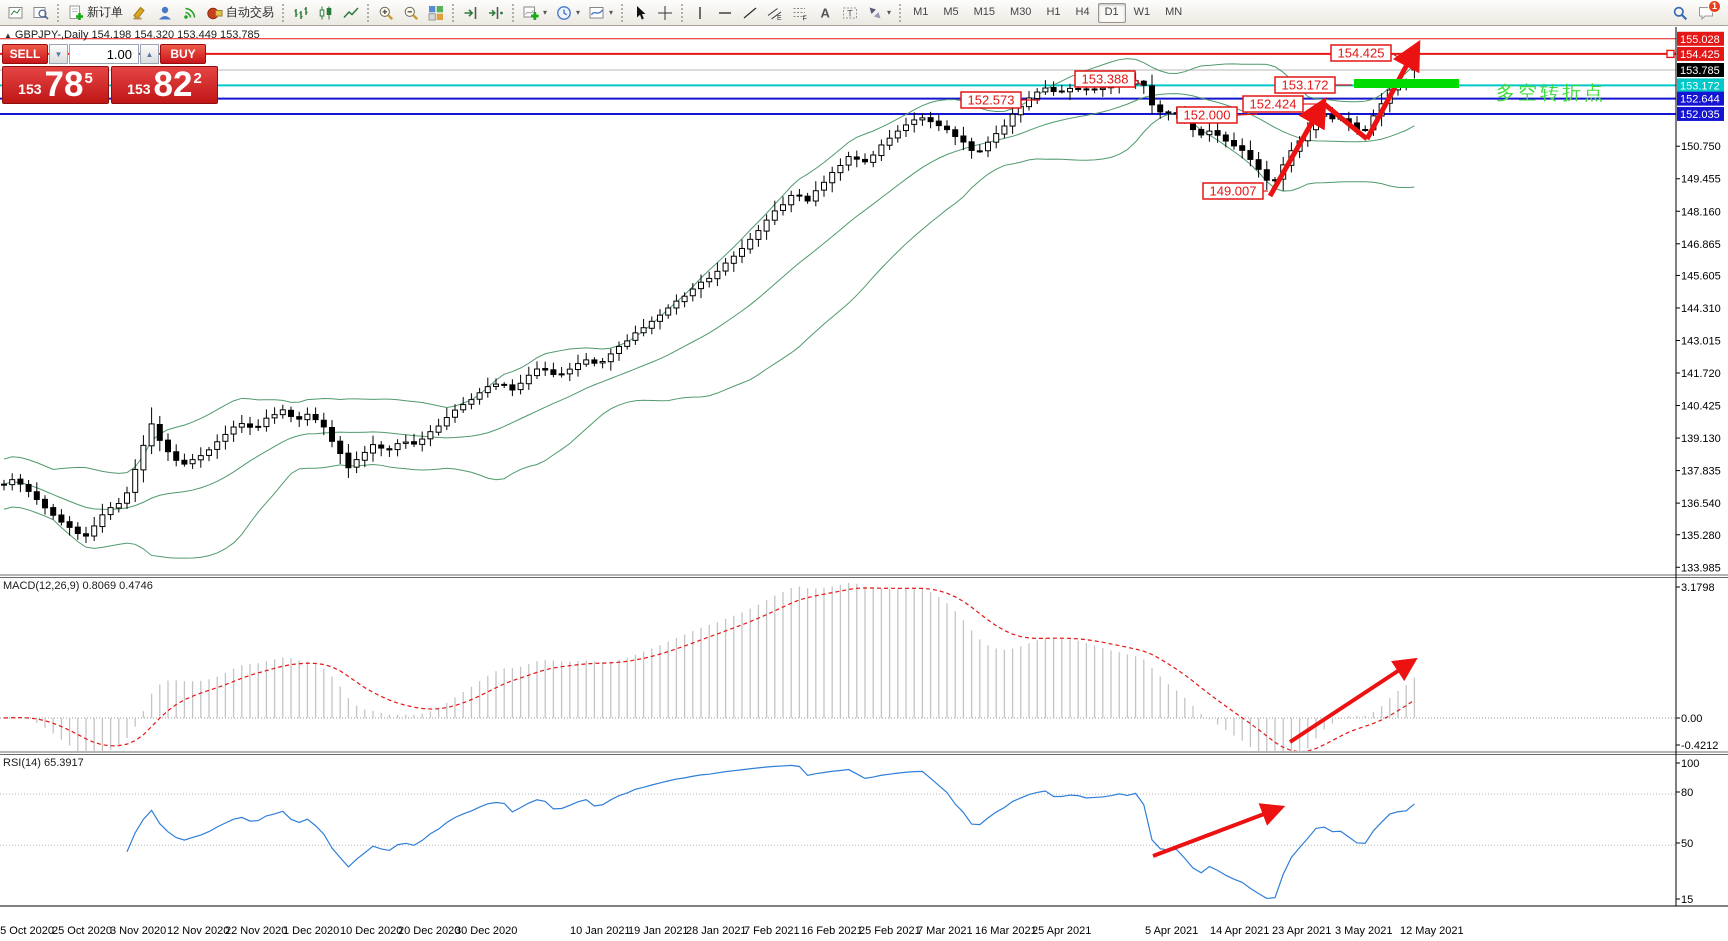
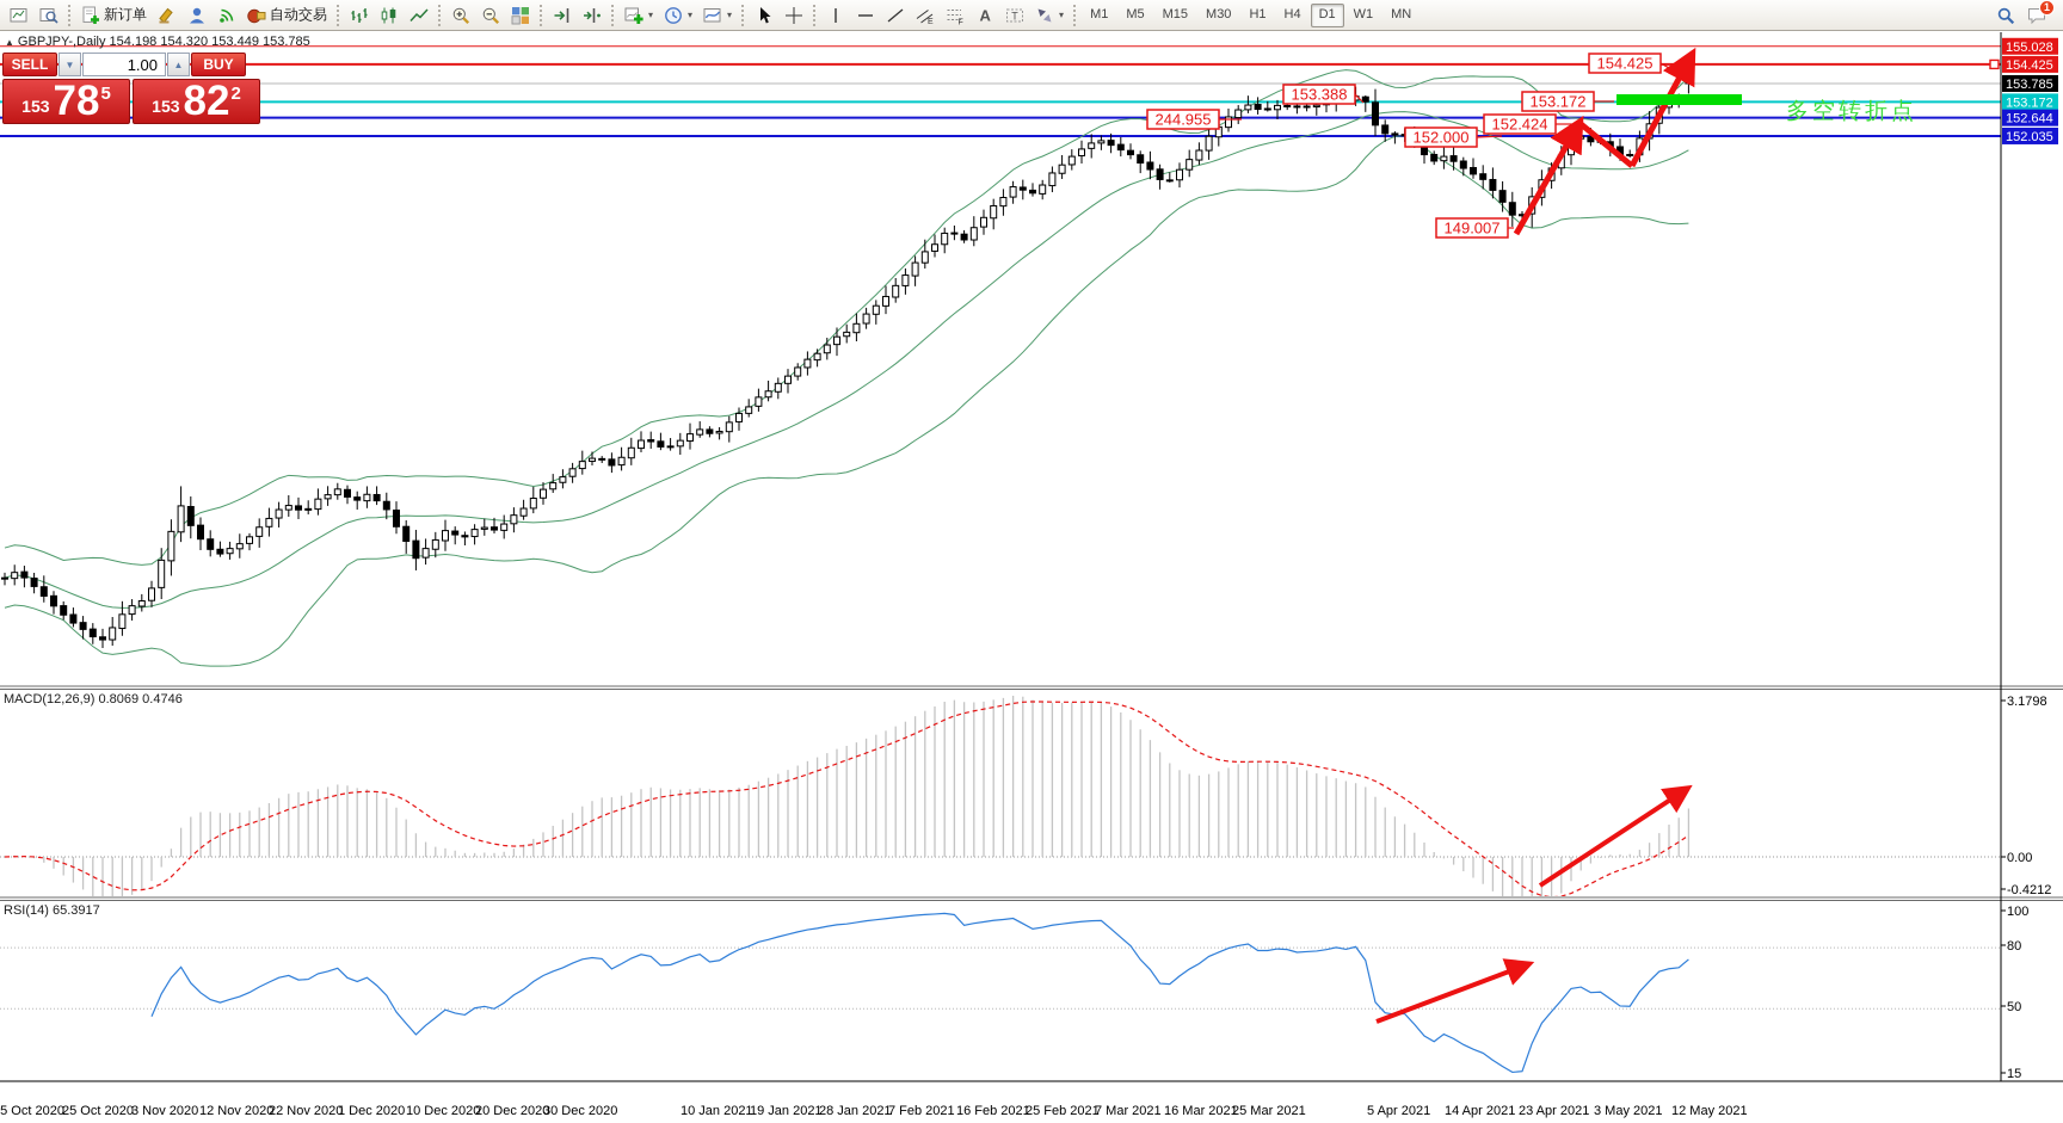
  新订单
  自动交易
  ▾
  ▾
  ▾
  A
  T
  ▾
  M1
  M5
  M15
  M30
  H1
  H4
  D1
  W1
  MN
  1
  ▲ GBPJPY-,Daily 154.198 154.320 153.449 153.785
  SELL
  ▼
  1.00
  ▲
  BUY
  153
  78
  5
  153
  82
  2
  MACD(12,26,9) 0.8069 0.4746
  RSI(14) 65.3917
- 150.750
- 149.455
- 148.160
- 146.865
- 145.605
- 144.310
- 143.015
- 141.720
- 140.425
- 139.130
- 137.835
- 136.540
- 135.280
- 133.985
  155.028
  154.425
  153.785
  153.172
  152.644
  152.035
  3.1798
  0.00
  -0.4212
  100
  80
  50
  15
  5 Oct 2020
  25 Oct 2020
  3 Nov 2020
  12 Nov 2020
  22 Nov 2020
  1 Dec 2020
  10 Dec 2020
  20 Dec 2020
  30 Dec 2020
  10 Jan 2021
  19 Jan 2021
  28 Jan 2021
  7 Feb 2021
  16 Feb 2021
  25 Feb 2021
  7 Mar 2021
  16 Mar 2021
- 25 Apr 2021
+ 25 Mar 2021
  5 Apr 2021
  14 Apr 2021
  23 Apr 2021
  3 May 2021
  12 May 2021
  多空转折点
- 152.573
+ 244.955
  153.388
  152.000
  152.424
  153.172
  154.425
  149.007
